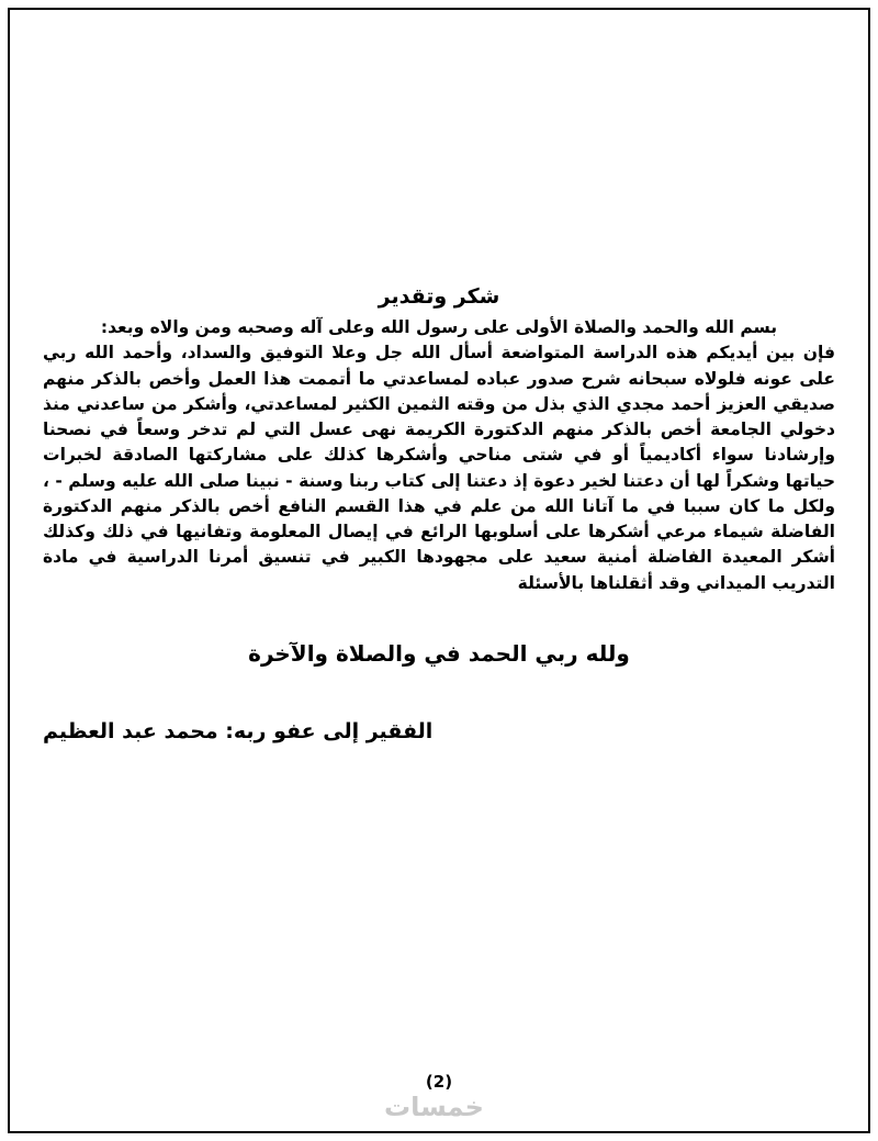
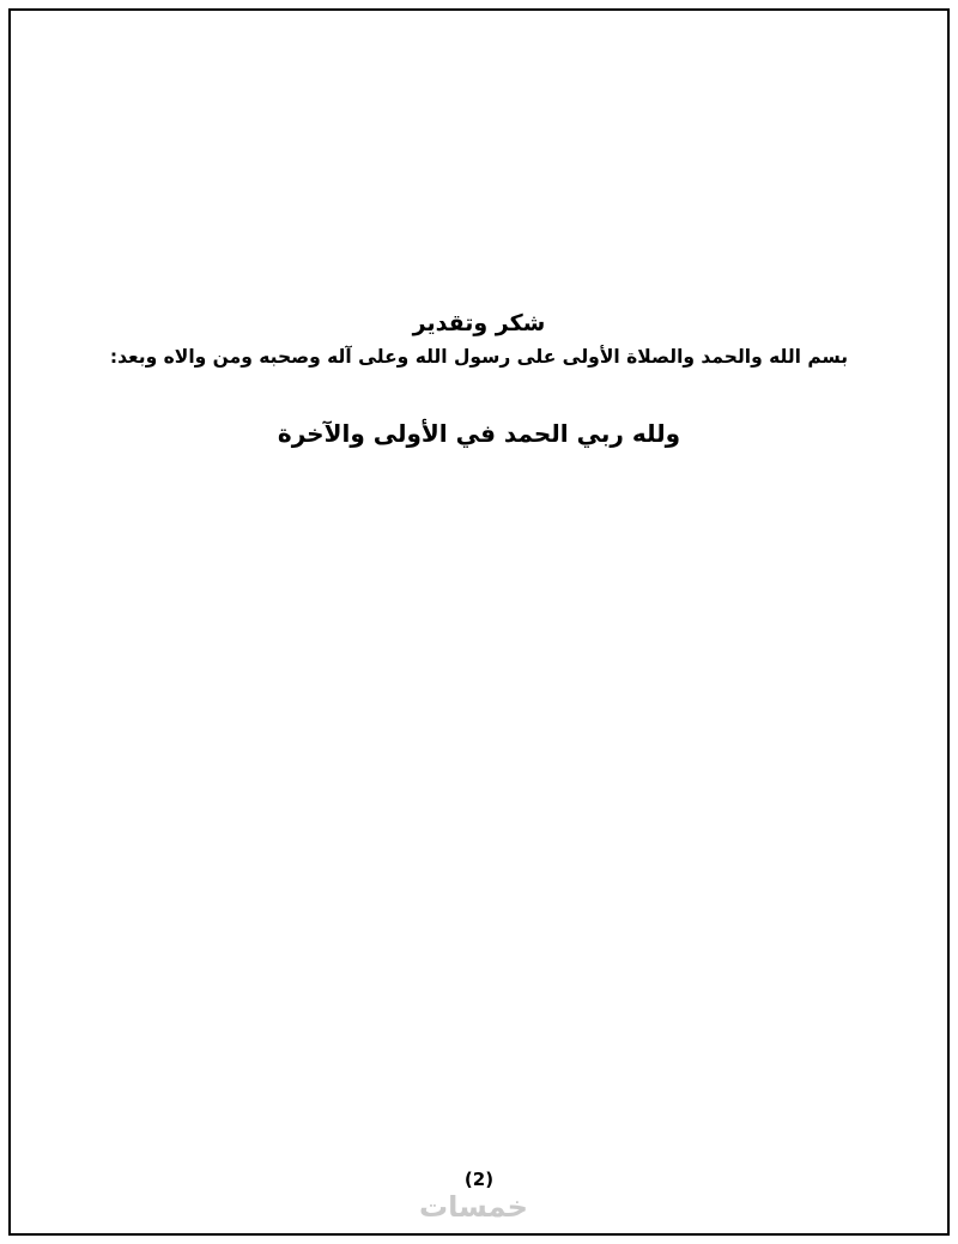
  شكر وتقدير
  بسم الله والحمد والصلاة الأولى على رسول الله وعلى آله وصحبه ومن والاه وبعد:
- فإن بين أيديكم هذه الدراسة المتواضعة أسأل الله جل وعلا التوفيق والسداد، وأحمد الله ربي على عونه فلولاه سبحانه شرح صدور عباده لمساعدتي ما أتممت هذا العمل وأخص بالذكر منهم صديقي العزيز أحمد مجدي الذي بذل من وقته الثمين الكثير لمساعدتي، وأشكر من ساعدني منذ دخولي الجامعة أخص بالذكر منهم الدكتورة الكريمة نهى عسل التي لم تدخر وسعاً في نصحنا وإرشادنا سواء أكاديمياً أو في شتى مناحي وأشكرها كذلك على مشاركتها الصادقة لخبرات حياتها وشكراً لها أن دعتنا لخير دعوة إذ دعتنا إلى كتاب ربنا وسنة - نبينا صلى الله عليه وسلم - ، ولكل ما كان سببا في ما آتانا الله من علم في هذا القسم النافع أخص بالذكر منهم الدكتورة الفاضلة شيماء مرعي أشكرها على أسلوبها الرائع في إيصال المعلومة وتفانيها في ذلك وكذلك أشكر المعيدة الفاضلة أمنية سعيد على مجهودها الكبير في تنسيق أمرنا الدراسية في مادة التدريب الميداني وقد أثقلناها بالأسئلة
- ولله ربي الحمد في والصلاة والآخرة
+ ولله ربي الحمد في الأولى والآخرة
- الفقير إلى عفو ربه: محمد عبد العظيم
  (2)
  خمسات
